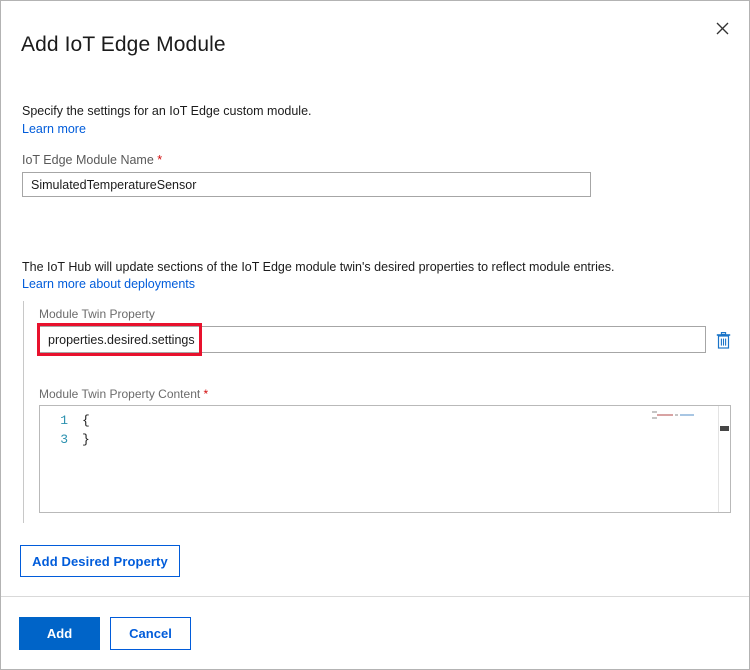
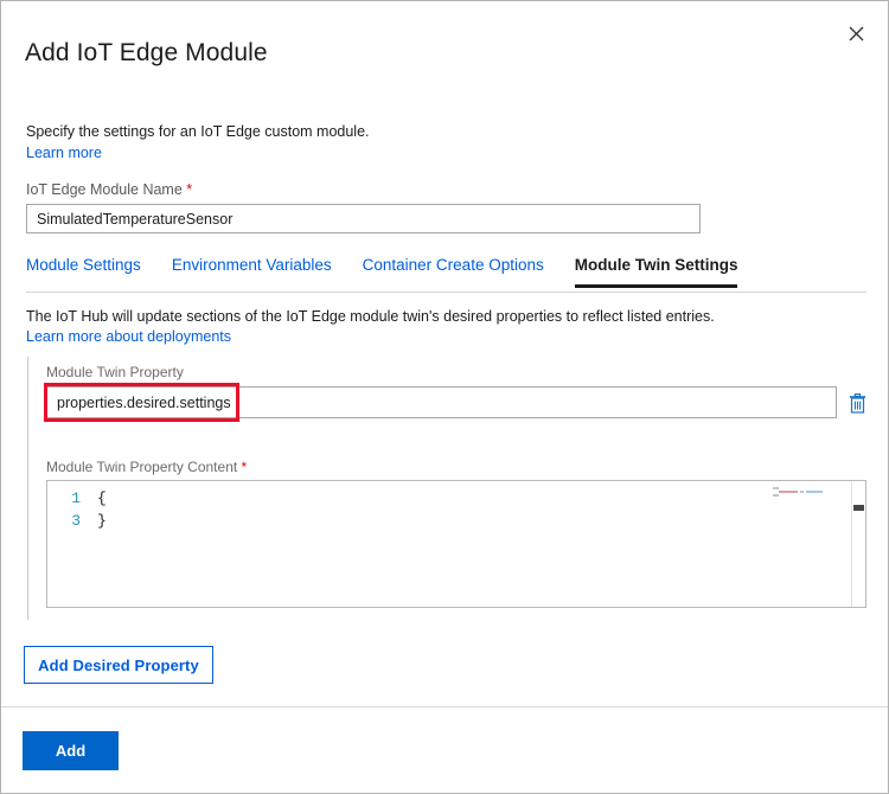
  Add IoT Edge Module
  Specify the settings for an IoT Edge custom module.
  Learn more
  IoT Edge Module Name *
  SimulatedTemperatureSensor
+ Module Settings
+ Environment Variables
+ Container Create Options
+ Module Twin Settings
- The IoT Hub will update sections of the IoT Edge module twin's desired properties to reflect module entries.
+ The IoT Hub will update sections of the IoT Edge module twin's desired properties to reflect listed entries.
  Learn more about deployments
  Module Twin Property
  properties.desired.settings
  Module Twin Property Content *
  1
  {
  3
  }
  Add Desired Property
  Add
- Cancel
